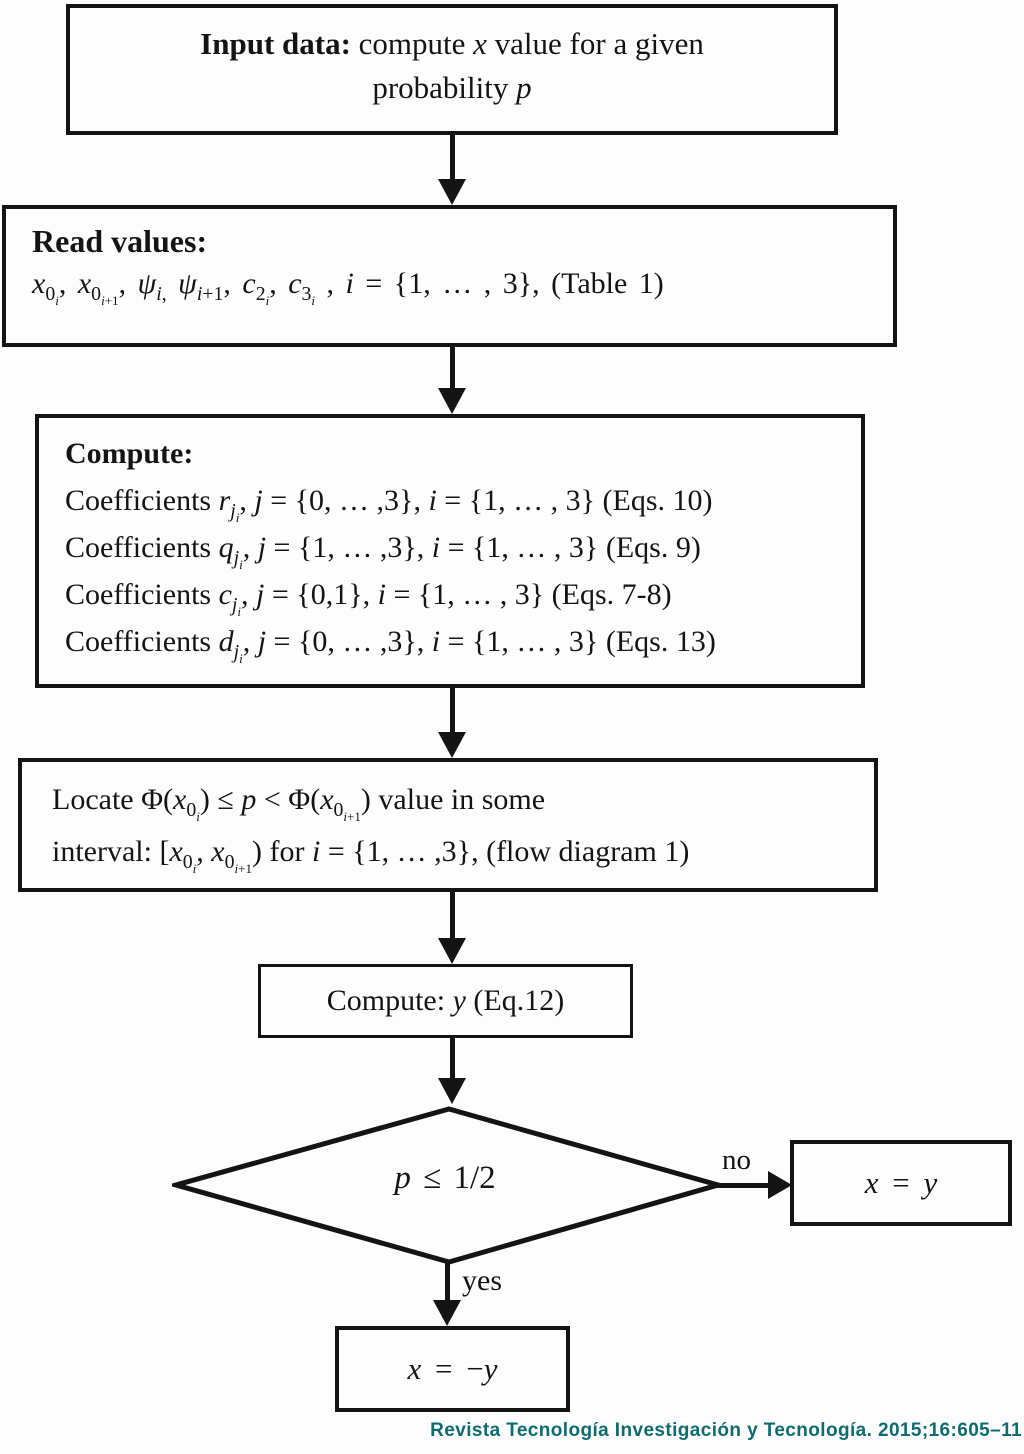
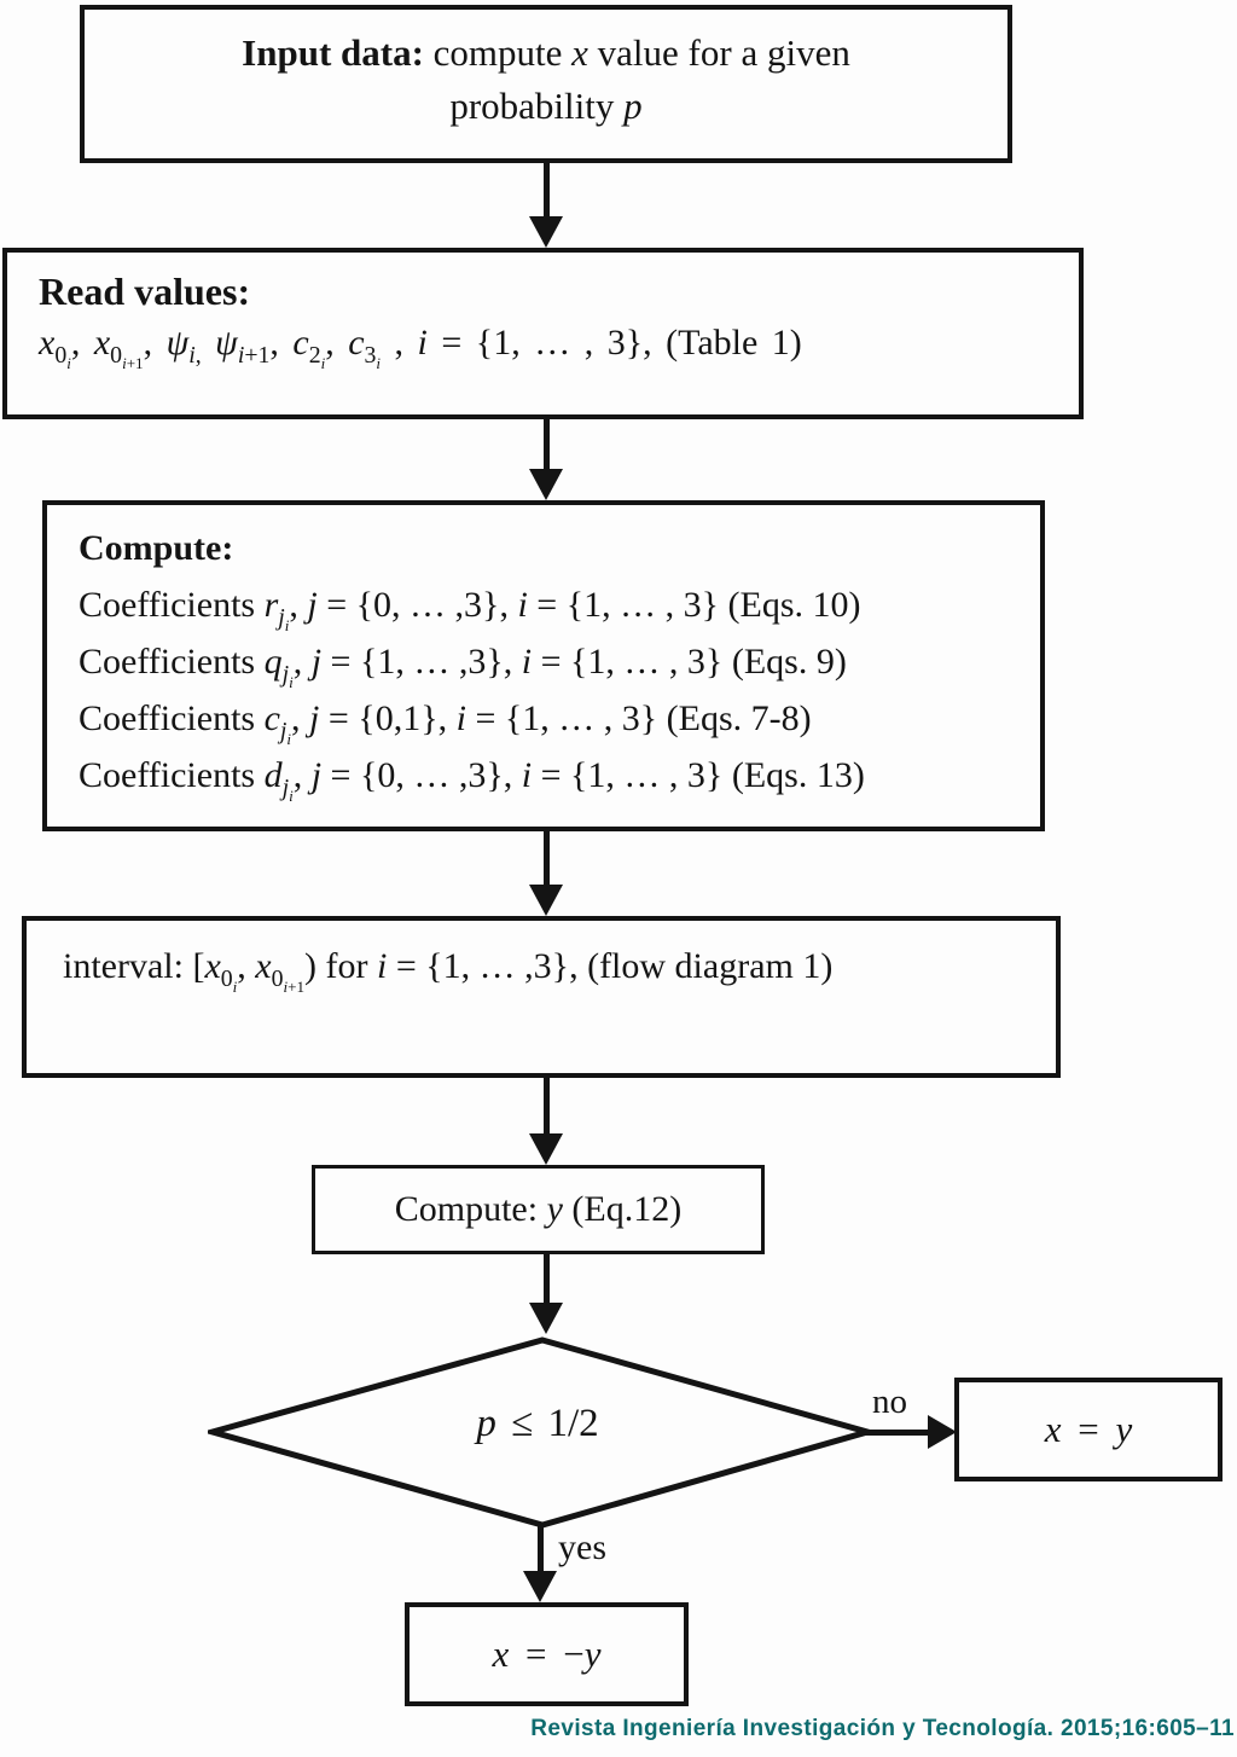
  Input data: compute x value for a given
  probability p
  Read values:
  x0i, x0i+1, ψi, ψi+1, c2i, c3i , i = {1, … , 3}, (Table 1)
  Compute:
  Coefficients rji, j = {0, … ,3}, i = {1, … , 3} (Eqs. 10)
  Coefficients qji, j = {1, … ,3}, i = {1, … , 3} (Eqs. 9)
  Coefficients cji, j = {0,1}, i = {1, … , 3} (Eqs. 7-8)
  Coefficients dji, j = {0, … ,3}, i = {1, … , 3} (Eqs. 13)
- Locate Φ(x0i) ≤ p < Φ(x0i+1) value in some
  interval: [x0i, x0i+1) for i = {1, … ,3}, (flow diagram 1)
  Compute: y (Eq.12)
  p ≤ 1/2
  no
  x = y
  yes
  x = −y
- Revista Tecnología Investigación y Tecnología. 2015;16:605–11
+ Revista Ingeniería Investigación y Tecnología. 2015;16:605–11
